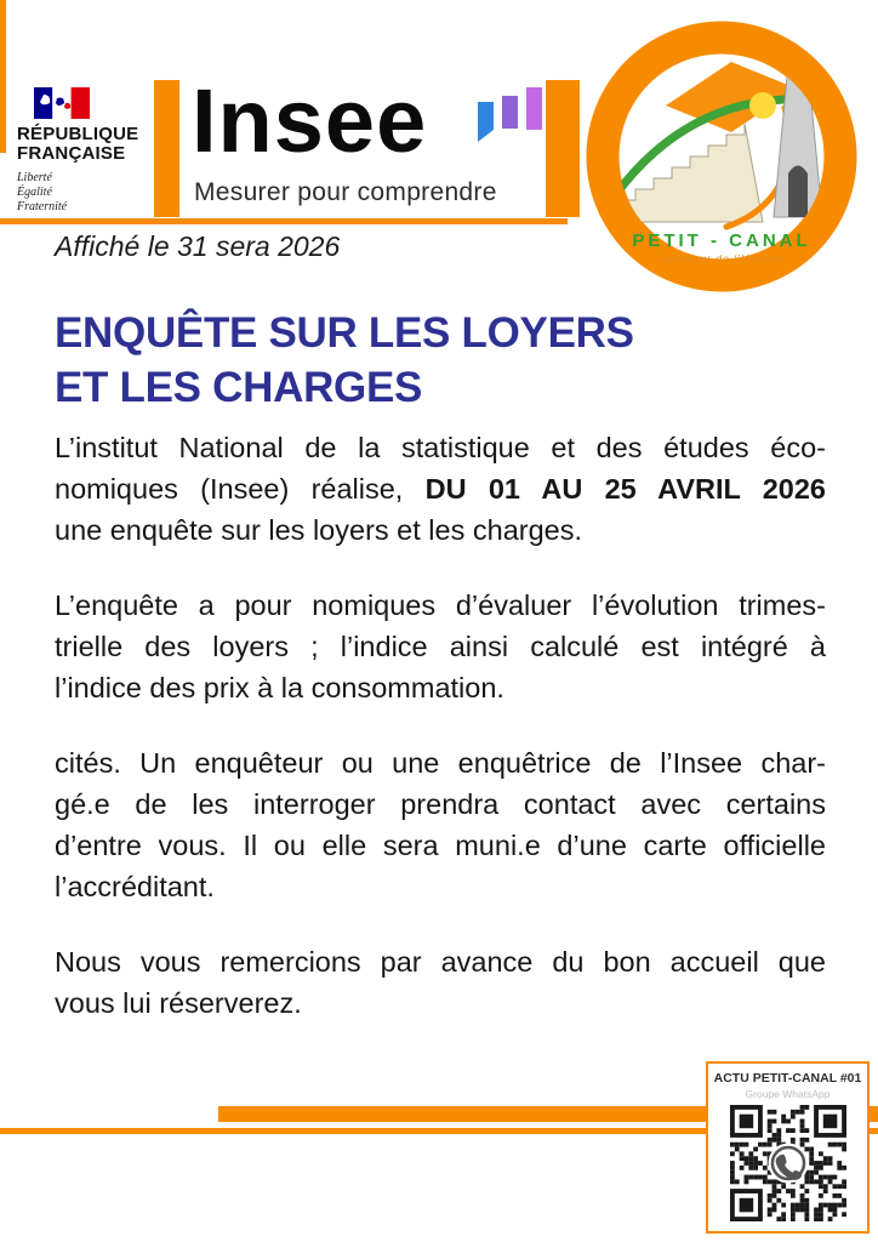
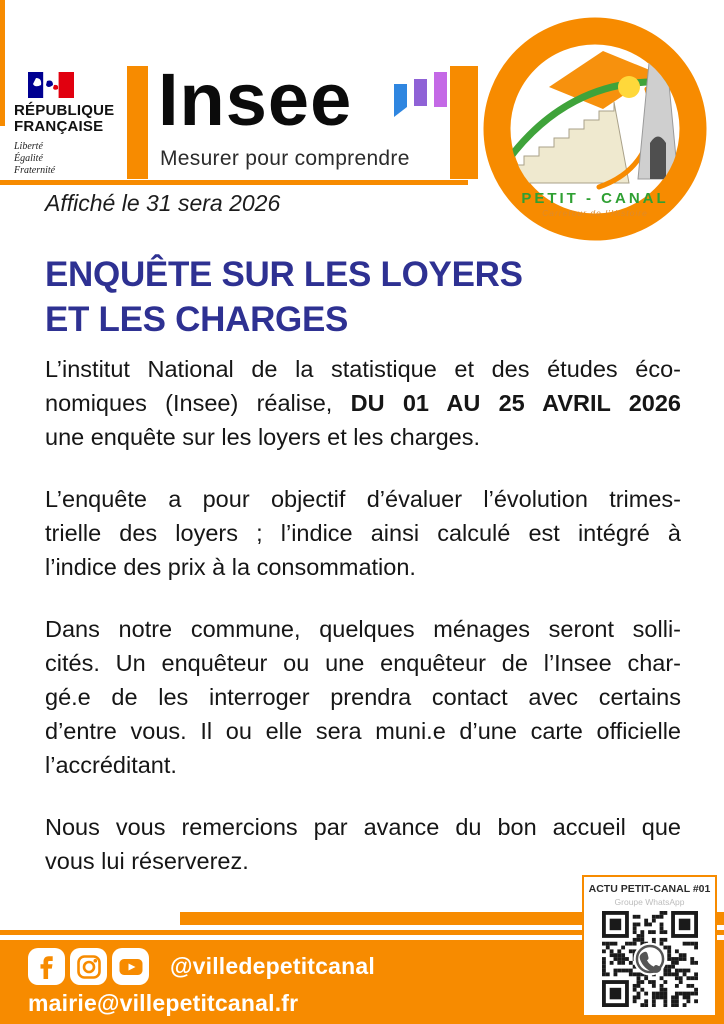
  RÉPUBLIQUE
  FRANÇAISE
  Liberté
  Égalité
  Fraternité
  Insee
  Mesurer pour comprendre
  PETIT - CANAL
  Carrefour de l’Histoire
  Affiché le 31 sera 2026
  ENQUÊTE SUR LES LOYERS
  ET LES CHARGES
  L’institut National de la statistique et des études éco-
  nomiques (Insee) réalise, DU 01 AU 25 AVRIL 2026
  une enquête sur les loyers et les charges.
- L’enquête a pour nomiques d’évaluer l’évolution trimes-
+ L’enquête a pour objectif d’évaluer l’évolution trimes-
  trielle des loyers ; l’indice ainsi calculé est intégré à
  l’indice des prix à la consommation.
+ Dans notre commune, quelques ménages seront solli-
- cités. Un enquêteur ou une enquêtrice de l’Insee char-
+ cités. Un enquêteur ou une enquêteur de l’Insee char-
  gé.e de les interroger prendra contact avec certains
  d’entre vous. Il ou elle sera muni.e d’une carte officielle
  l’accréditant.
  Nous vous remercions par avance du bon accueil que
  vous lui réserverez.
+ @villedepetitcanal
+ mairie@villepetitcanal.fr
  ACTU PETIT-CANAL #01
  Groupe WhatsApp
